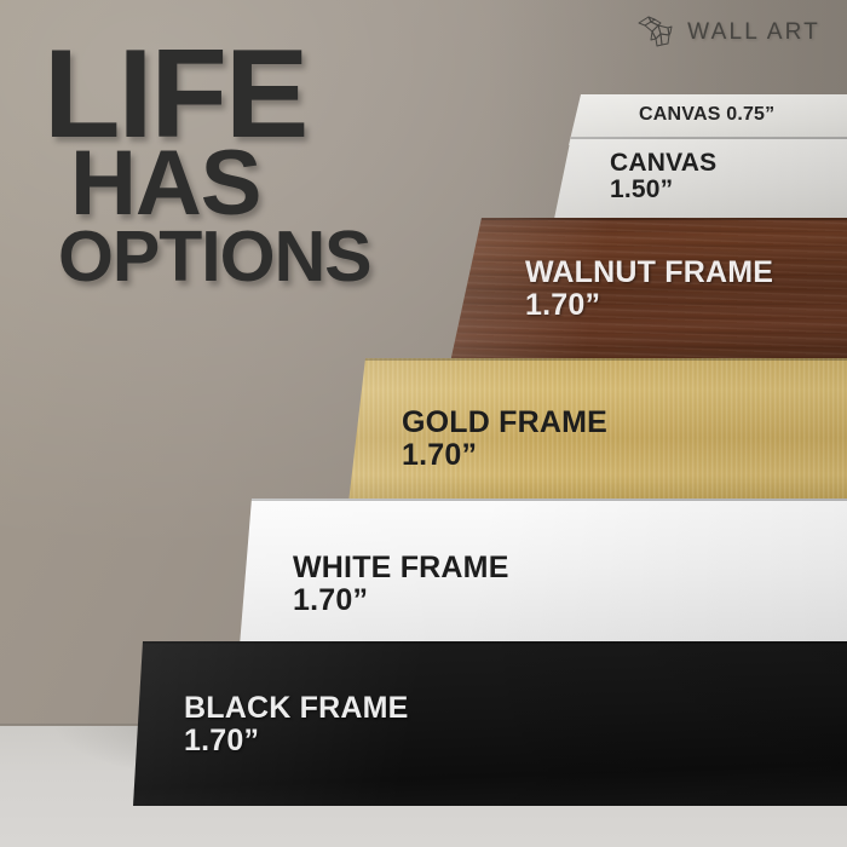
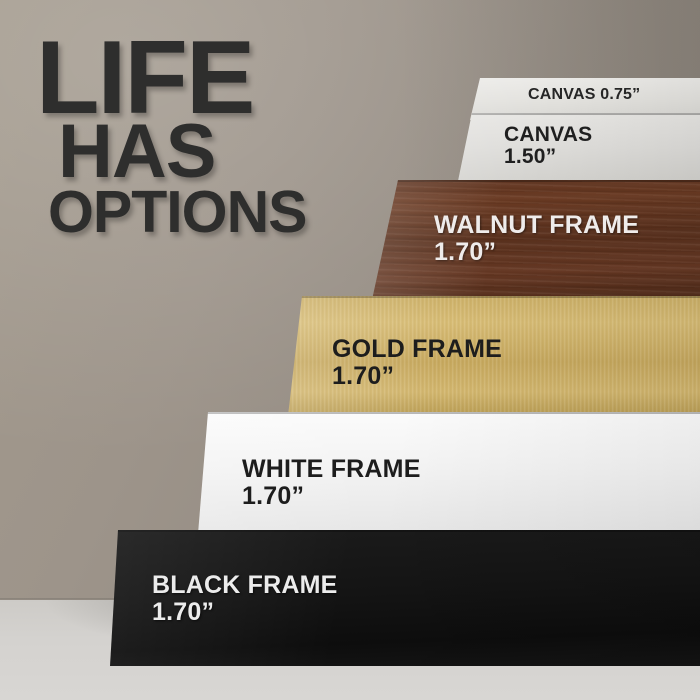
  LIFE
  HAS
  OPTIONS
- WALL ART
  CANVAS 0.75”
  CANVAS
  1.50”
  WALNUT FRAME
  1.70”
  GOLD FRAME
  1.70”
  WHITE FRAME
  1.70”
  BLACK FRAME
  1.70”
